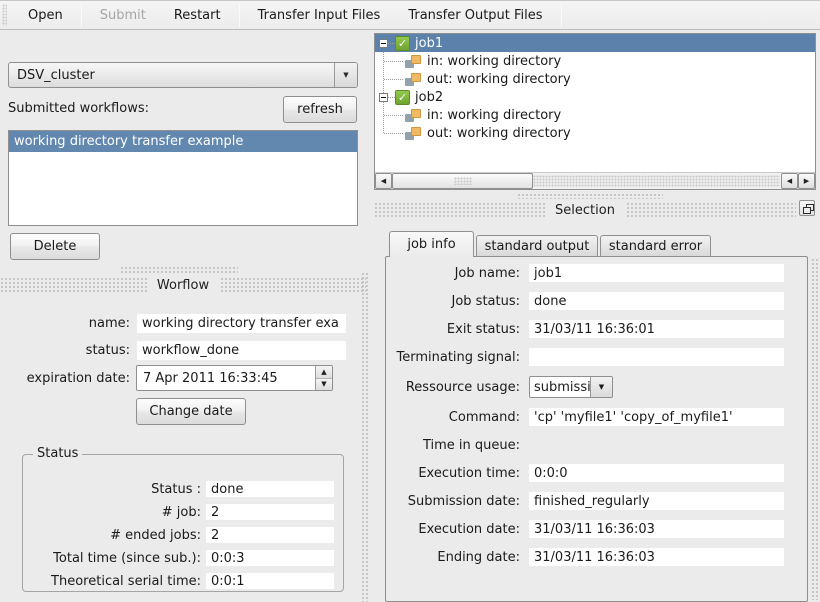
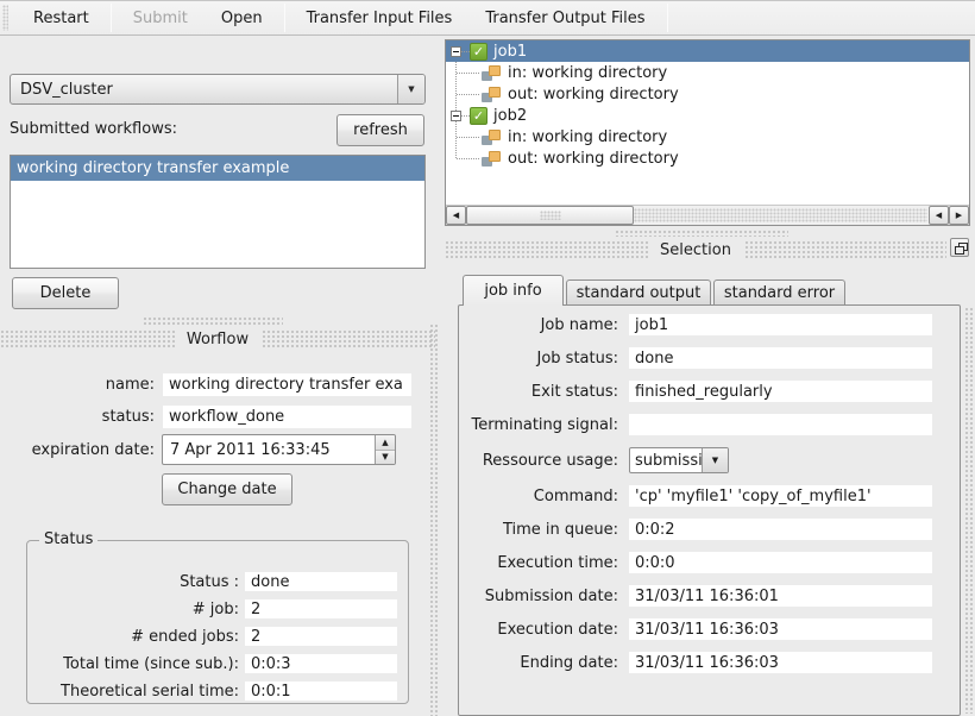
- Open
+ Restart
  Submit
- Restart
+ Open
  Transfer Input Files
  Transfer Output Files
  DSV_cluster
  ▼
  Submitted workflows:
  refresh
  working directory transfer example
  Delete
  Worflow
  name:
  working directory transfer exa
  status:
  workflow_done
  expiration date:
  7 Apr 2011 16:33:45
  ▲
  ▼
  Change date
  Status
  Status :
  done
  # job:
  2
  # ended jobs:
  2
  Total time (since sub.):
  0:0:3
  Theoretical serial time:
  0:0:1
  ✓
  job1
  in: working directory
  out: working directory
  ✓
  job2
  in: working directory
  out: working directory
  ◀
  ◀
  ▶
  Selection
  job info
  standard output
  standard error
  Job name:
  job1
  Job status:
  done
  Exit status:
- 31/03/11 16:36:01
+ finished_regularly
  Terminating signal:
  Ressource usage:
  submissi
  ▼
  Command:
  'cp' 'myfile1' 'copy_of_myfile1'
  Time in queue:
+ 0:0:2
  Execution time:
  0:0:0
  Submission date:
- finished_regularly
+ 31/03/11 16:36:01
  Execution date:
  31/03/11 16:36:03
  Ending date:
  31/03/11 16:36:03
